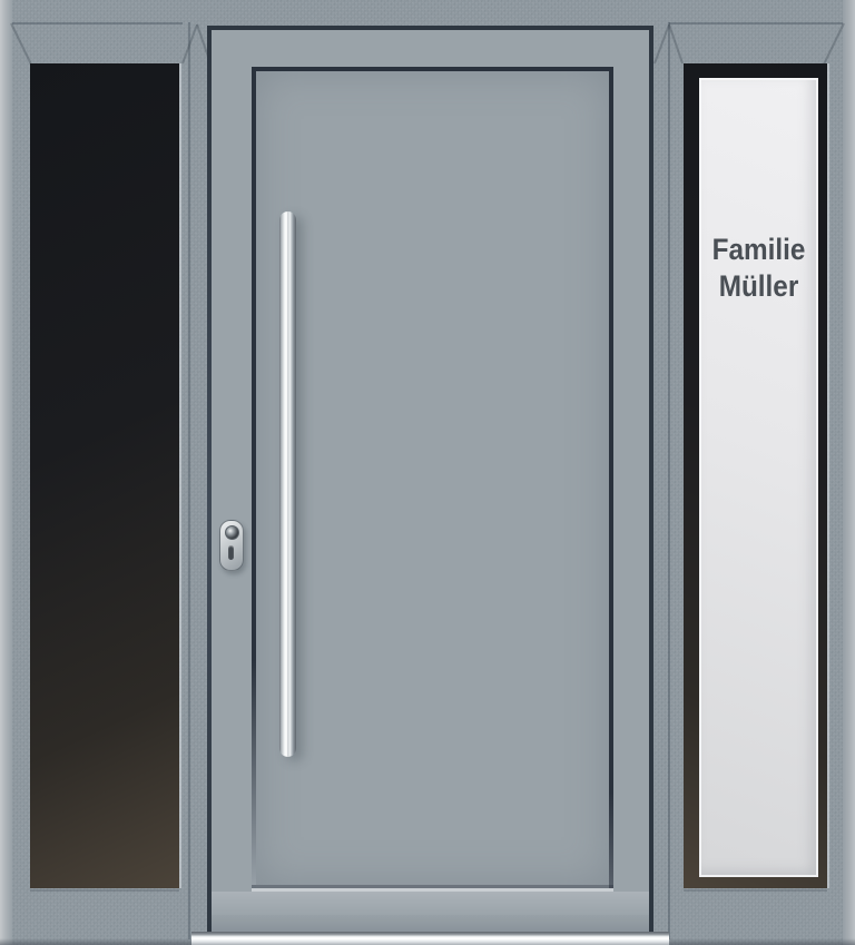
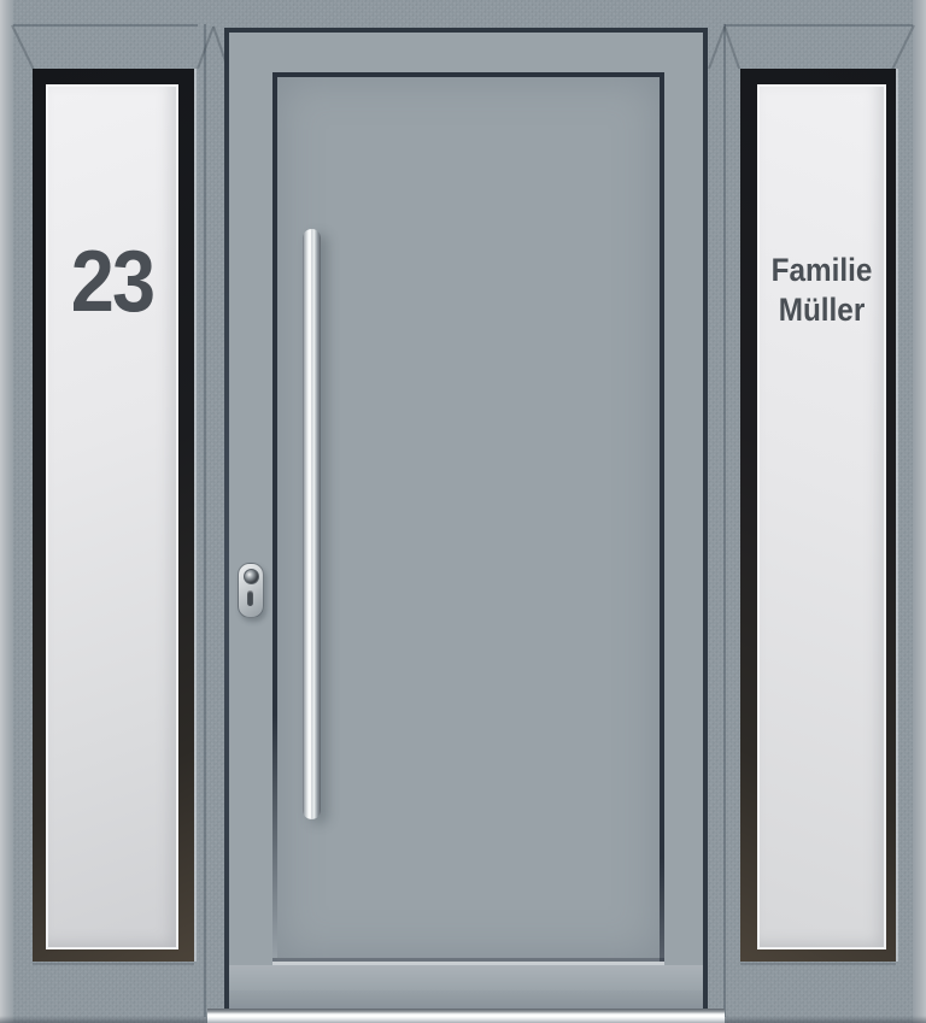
+ 23
  Familie
  Müller
